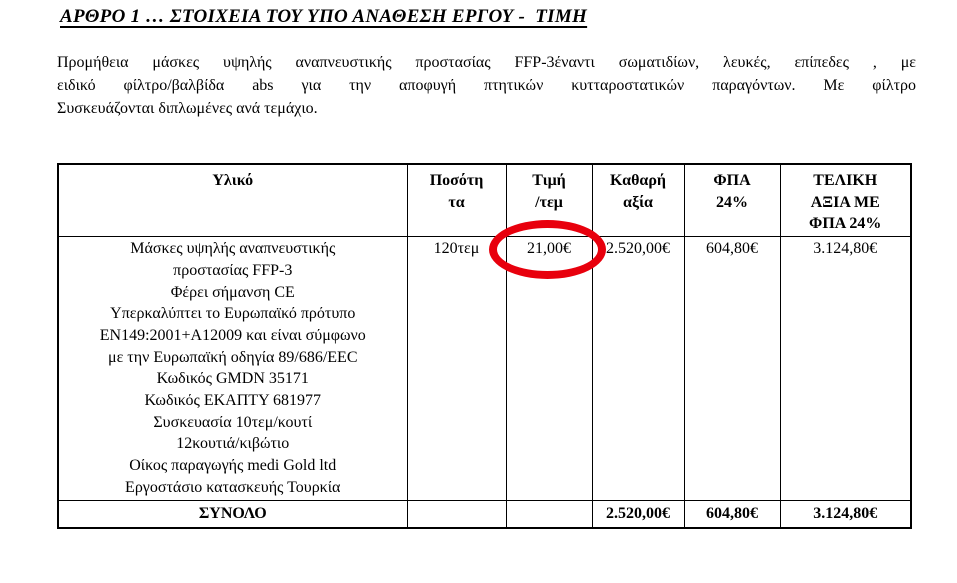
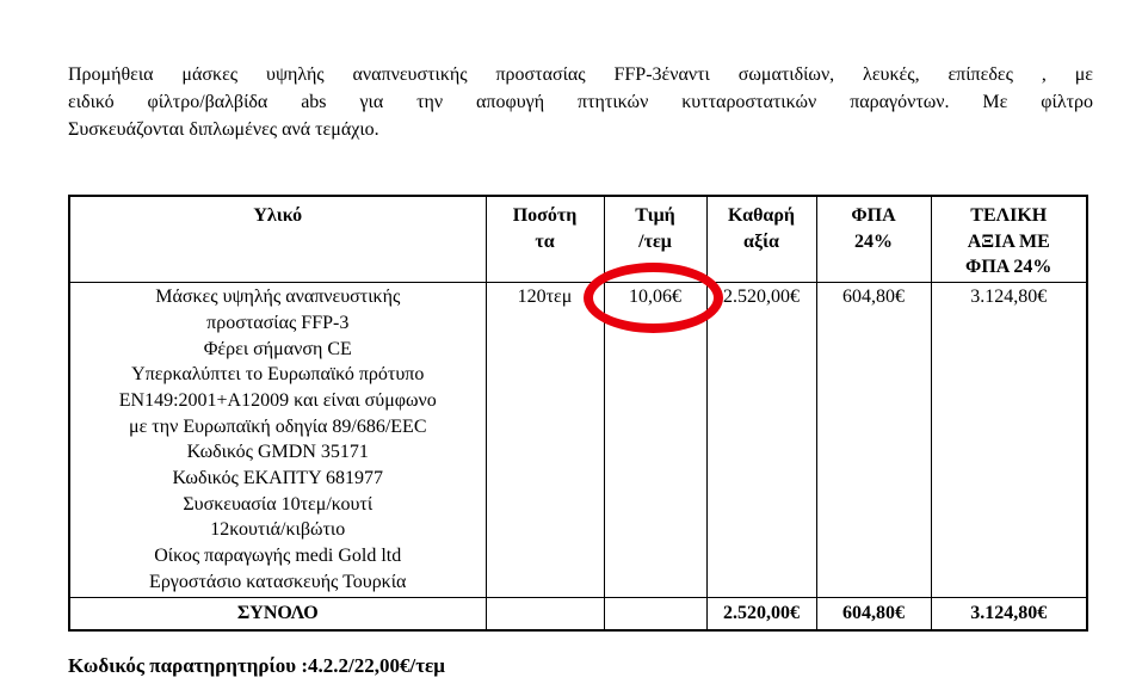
- ΑΡΘΡΟ 1 … ΣΤΟΙΧΕΙΑ ΤΟΥ ΥΠΟ ΑΝΑΘΕΣΗ ΕΡΓΟΥ - ΤΙΜΗ
  Προμήθεια μάσκες υψηλής αναπνευστικής προστασίας FFP-3έναντι σωματιδίων, λευκές, επίπεδες , με
  ειδικό φίλτρο/βαλβίδα abs για την αποφυγή πτητικών κυτταροστατικών παραγόντων. Με φίλτρο
  Συσκευάζονται διπλωμένες ανά τεμάχιο.
  Υλικό	Ποσότη τα	Τιμή /τεμ	Καθαρή αξία	ΦΠΑ 24%	ΤΕΛΙΚΗ ΑΞΙΑ ΜΕ ΦΠΑ 24%
- Μάσκες υψηλής αναπνευστικής προστασίας FFP-3 Φέρει σήμανση CE Υπερκαλύπτει το Ευρωπαϊκό πρότυπο EN149:2001+A12009 και είναι σύμφωνο με την Ευρωπαϊκή οδηγία 89/686/EEC Κωδικός GMDN 35171 Κωδικός ΕΚΑΠΤΥ 681977 Συσκευασία 10τεμ/κουτί 12κουτιά/κιβώτιο Οίκος παραγωγής medi Gold ltd Εργοστάσιο κατασκευής Τουρκία	120τεμ	21,00€	2.520,00€	604,80€	3.124,80€
+ Μάσκες υψηλής αναπνευστικής προστασίας FFP-3 Φέρει σήμανση CE Υπερκαλύπτει το Ευρωπαϊκό πρότυπο EN149:2001+A12009 και είναι σύμφωνο με την Ευρωπαϊκή οδηγία 89/686/EEC Κωδικός GMDN 35171 Κωδικός ΕΚΑΠΤΥ 681977 Συσκευασία 10τεμ/κουτί 12κουτιά/κιβώτιο Οίκος παραγωγής medi Gold ltd Εργοστάσιο κατασκευής Τουρκία	120τεμ	10,06€	2.520,00€	604,80€	3.124,80€
  ΣΥΝΟΛΟ			2.520,00€	604,80€	3.124,80€
+ Κωδικός παρατηρητηρίου :4.2.2/22,00€/τεμ
